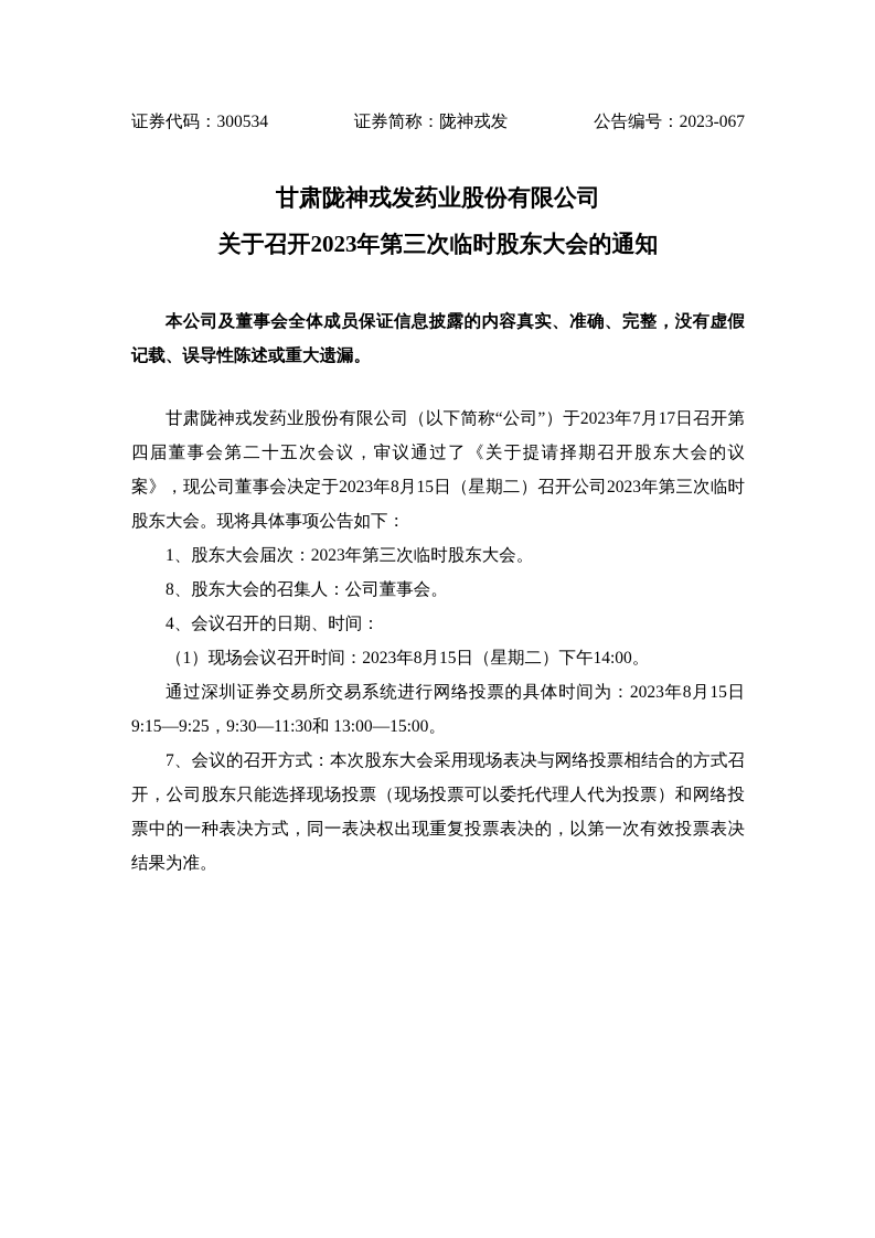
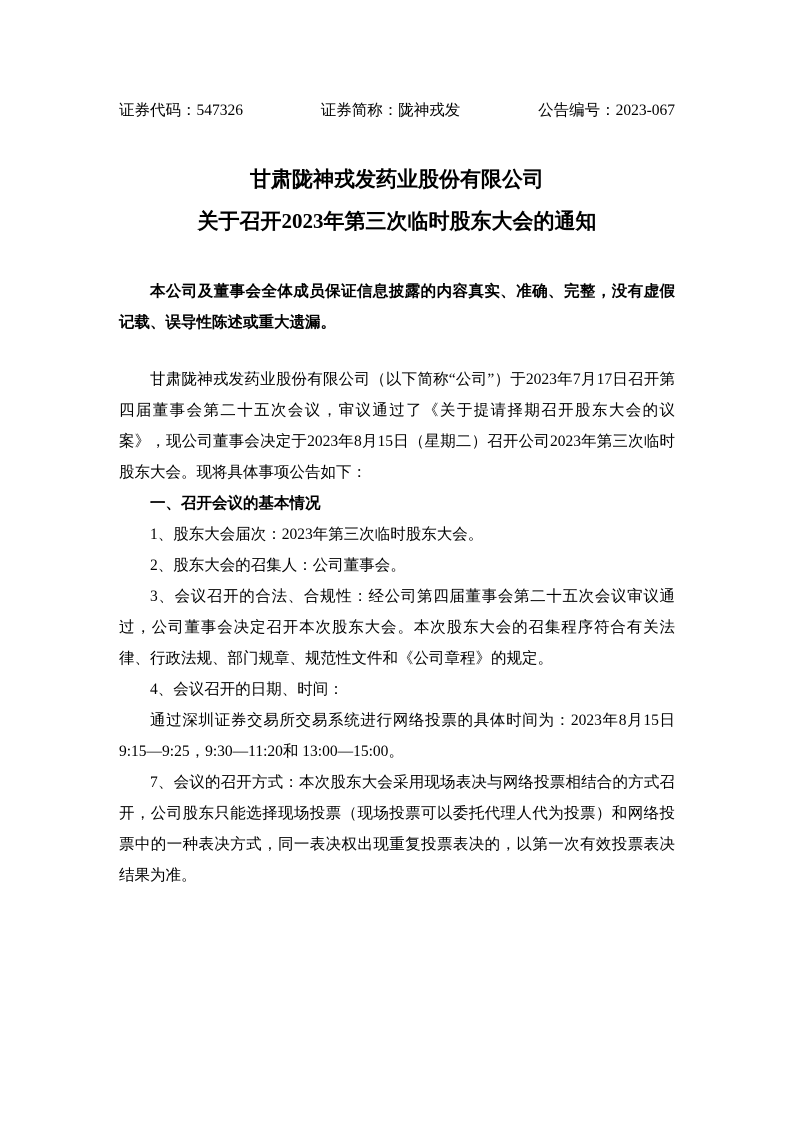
- 证券代码：300534
+ 证券代码：547326
  证券简称：陇神戎发
  公告编号：2023-067
  甘肃陇神戎发药业股份有限公司
  关于召开2023年第三次临时股东大会的通知
  本公司及董事会全体成员保证信息披露的内容真实、准确、完整，没有虚假记载、误导性陈述或重大遗漏。
  甘肃陇神戎发药业股份有限公司（以下简称“公司”）于2023年7月17日召开第四届董事会第二十五次会议，审议通过了《关于提请择期召开股东大会的议案》，现公司董事会决定于2023年8月15日（星期二）召开公司2023年第三次临时股东大会。现将具体事项公告如下：
+ 一、召开会议的基本情况
  1、股东大会届次：2023年第三次临时股东大会。
- 8、股东大会的召集人：公司董事会。
+ 2、股东大会的召集人：公司董事会。
+ 3、会议召开的合法、合规性：经公司第四届董事会第二十五次会议审议通过，公司董事会决定召开本次股东大会。本次股东大会的召集程序符合有关法律、行政法规、部门规章、规范性文件和《公司章程》的规定。
  4、会议召开的日期、时间：
- （1）现场会议召开时间：2023年8月15日（星期二）下午14:00。
- 通过深圳证券交易所交易系统进行网络投票的具体时间为：2023年8月15日9:15—9:25，9:30—11:30和 13:00—15:00。
+ 通过深圳证券交易所交易系统进行网络投票的具体时间为：2023年8月15日9:15—9:25，9:30—11:20和 13:00—15:00。
  7、会议的召开方式：本次股东大会采用现场表决与网络投票相结合的方式召开，公司股东只能选择现场投票（现场投票可以委托代理人代为投票）和网络投票中的一种表决方式，同一表决权出现重复投票表决的，以第一次有效投票表决结果为准。
